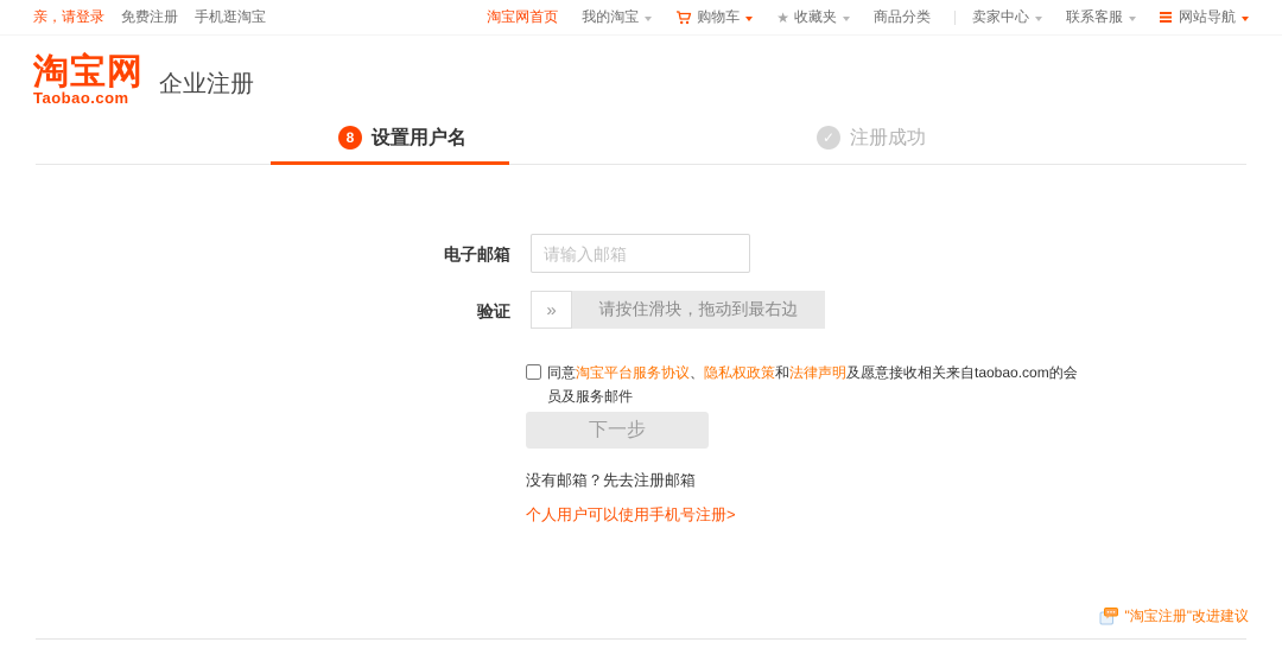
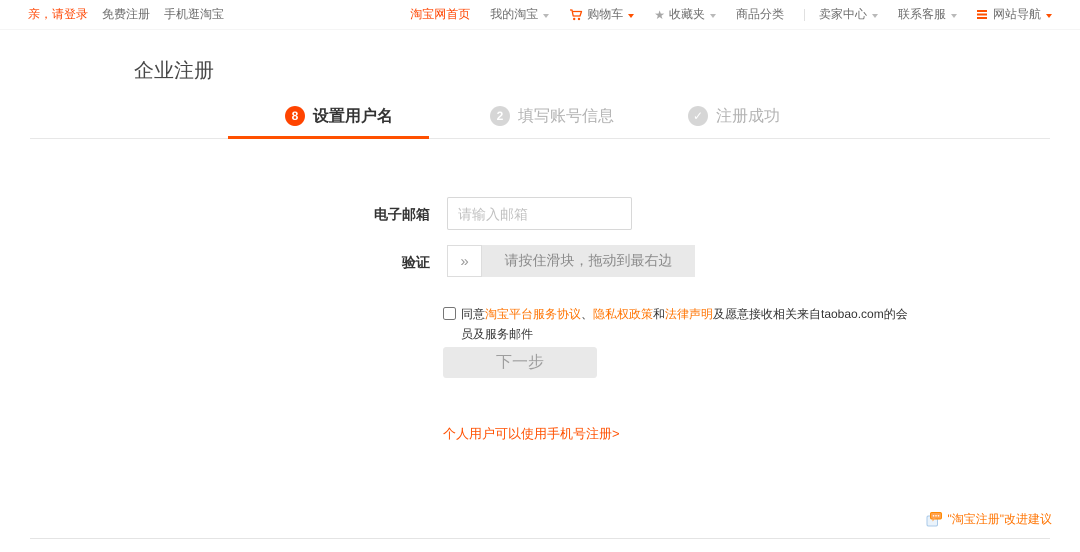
  亲，请登录
  免费注册
  手机逛淘宝
  淘宝网首页
  我的淘宝
  购物车
  ★
  收藏夹
  商品分类
  卖家中心
  联系客服
  网站导航
- 淘宝网
- Taobao.com
  企业注册
  8
  设置用户名
+ 2
+ 填写账号信息
  ✓
  注册成功
  电子邮箱
  请输入邮箱
  验证
  请按住滑块，拖动到最右边
  »
  同意淘宝平台服务协议、隐私权政策和法律声明及愿意接收相关来自taobao.com的会员及服务邮件
  下一步
- 没有邮箱？先去注册邮箱
  个人用户可以使用手机号注册>
  "淘宝注册"改进建议
